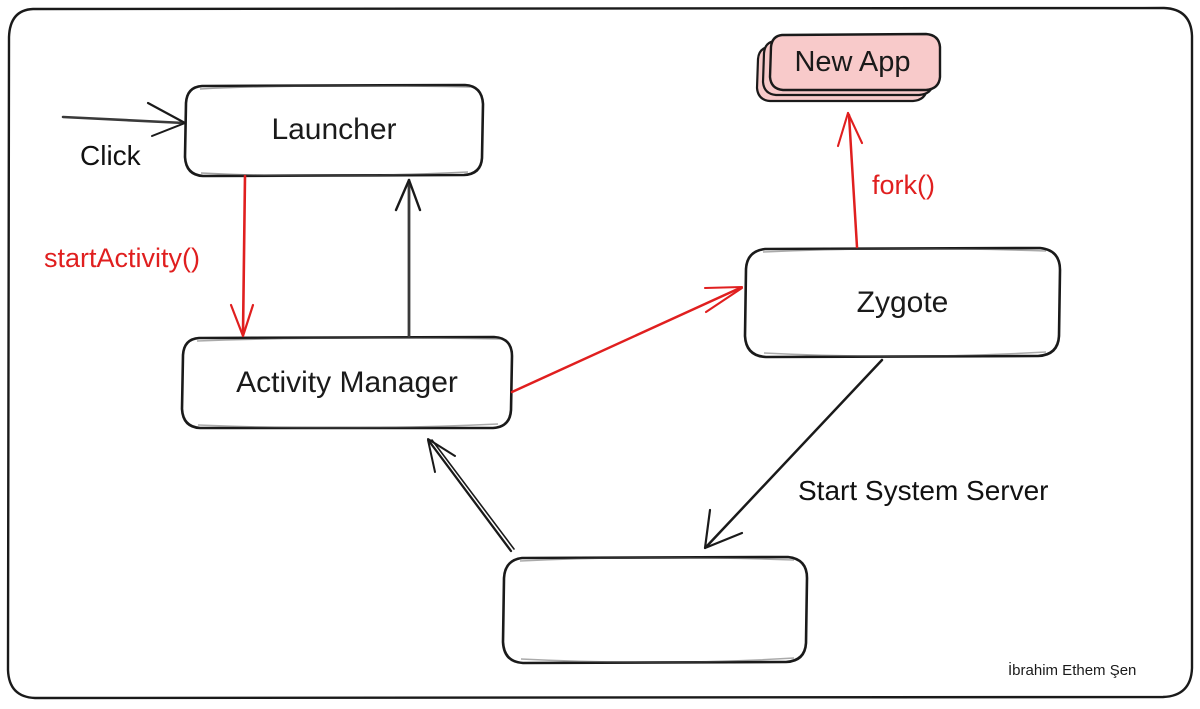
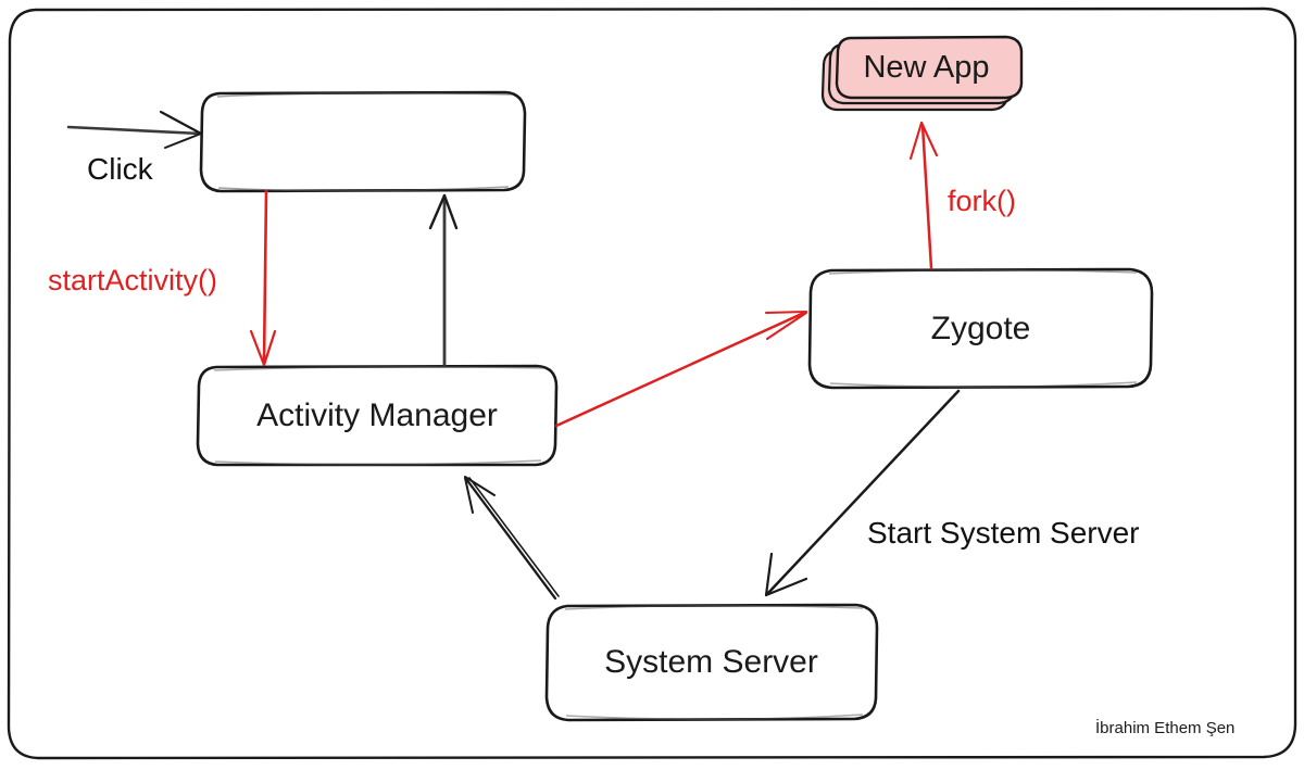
- Launcher
  Activity Manager
  Zygote
+ System Server
  New App
  Click
  startActivity()
  fork()
  Start System Server
  İbrahim Ethem Şen
